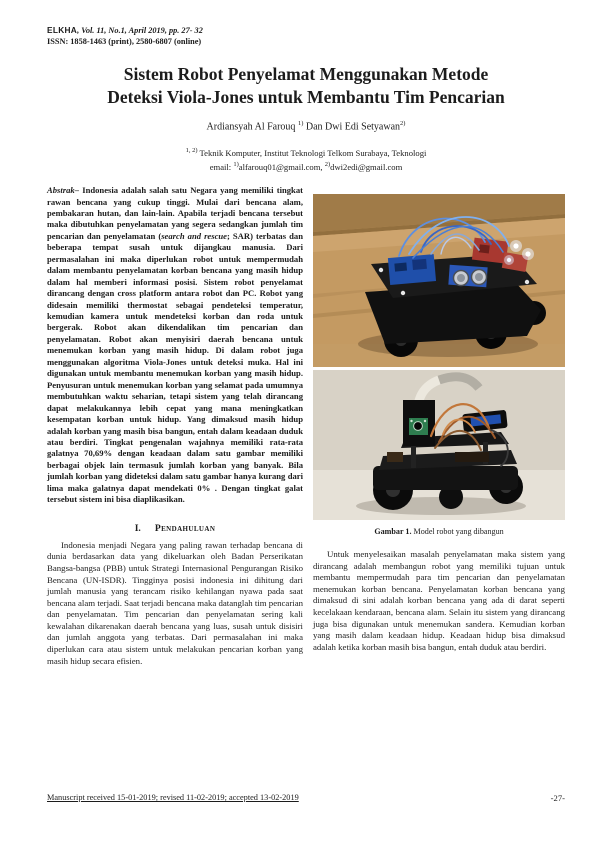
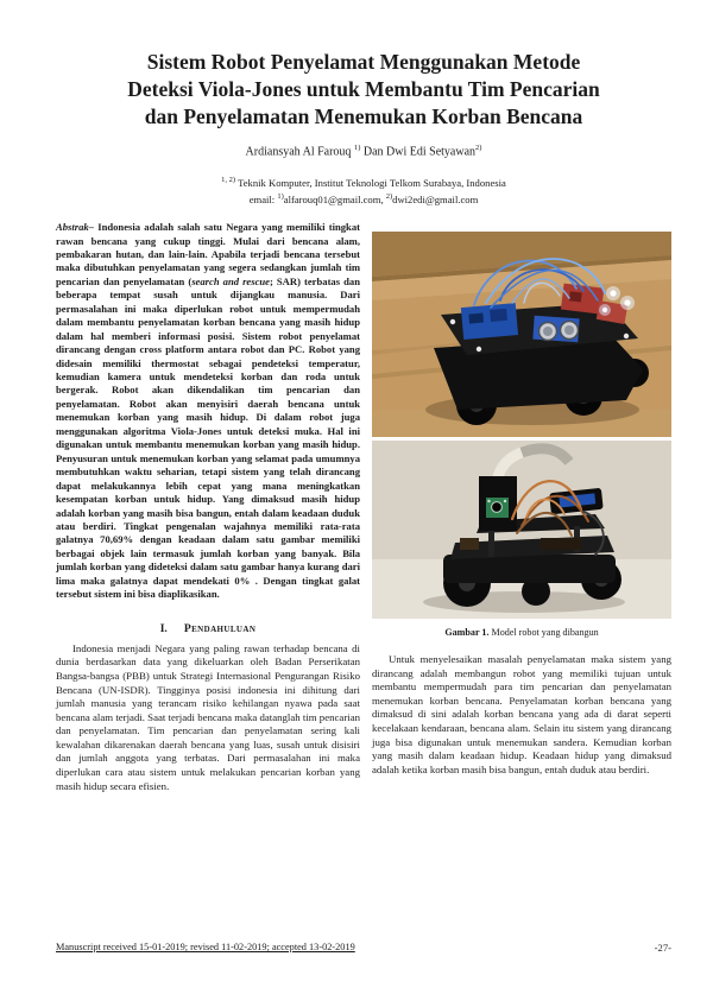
- ELKHA, Vol. 11, No.1, April 2019, pp. 27- 32
- ISSN: 1858-1463 (print), 2580-6807 (online)
  Sistem Robot Penyelamat Menggunakan Metode
  Deteksi Viola-Jones untuk Membantu Tim Pencarian
+ dan Penyelamatan Menemukan Korban Bencana
  Ardiansyah Al Farouq Dan Dwi Edi Setyawan
- Teknik Komputer, Institut Teknologi Telkom Surabaya, Teknologi
+ Teknik Komputer, Institut Teknologi Telkom Surabaya, Indonesia
  email: alfarouq01@gmail.com, dwi2edi@gmail.com
  Abstrak– Indonesia adalah salah satu Negara yang memiliki tingkat rawan bencana yang cukup tinggi. Mulai dari bencana alam, pembakaran hutan, dan lain-lain. Apabila terjadi bencana tersebut maka dibutuhkan penyelamatan yang segera sedangkan jumlah tim pencarian dan penyelamatan (search and rescue; SAR) terbatas dan beberapa tempat susah untuk dijangkau manusia. Dari permasalahan ini maka diperlukan robot untuk mempermudah dalam membantu penyelamatan korban bencana yang masih hidup dalam hal memberi informasi posisi. Sistem robot penyelamat dirancang dengan cross platform antara robot dan PC. Robot yang didesain memiliki thermostat sebagai pendeteksi temperatur, kemudian kamera untuk mendeteksi korban dan roda untuk bergerak. Robot akan dikendalikan tim pencarian dan penyelamatan. Robot akan menyisiri daerah bencana untuk menemukan korban yang masih hidup. Di dalam robot juga menggunakan algoritma Viola-Jones untuk deteksi muka. Hal ini digunakan untuk membantu menemukan korban yang masih hidup. Penyusuran untuk menemukan korban yang selamat pada umumnya membutuhkan waktu seharian, tetapi sistem yang telah dirancang dapat melakukannya lebih cepat yang mana meningkatkan kesempatan korban untuk hidup. Yang dimaksud masih hidup adalah korban yang masih bisa bangun, entah dalam keadaan duduk atau berdiri. Tingkat pengenalan wajahnya memiliki rata-rata galatnya 70,69% dengan keadaan dalam satu gambar memiliki berbagai objek lain termasuk jumlah korban yang banyak. Bila jumlah korban yang dideteksi dalam satu gambar hanya kurang dari lima maka galatnya dapat mendekati 0% . Dengan tingkat galat tersebut sistem ini bisa diaplikasikan.
  I. Pendahuluan
  Indonesia menjadi Negara yang paling rawan terhadap bencana di dunia berdasarkan data yang dikeluarkan oleh Badan Perserikatan Bangsa-bangsa (PBB) untuk Strategi Internasional Pengurangan Risiko Bencana (UN-ISDR). Tingginya posisi indonesia ini dihitung dari jumlah manusia yang terancam risiko kehilangan nyawa pada saat bencana alam terjadi. Saat terjadi bencana maka datanglah tim pencarian dan penyelamatan. Tim pencarian dan penyelamatan sering kali kewalahan dikarenakan daerah bencana yang luas, susah untuk disisiri dan jumlah anggota yang terbatas. Dari permasalahan ini maka diperlukan cara atau sistem untuk melakukan pencarian korban yang masih hidup secara efisien.
  Gambar 1. Model robot yang dibangun
- Untuk menyelesaikan masalah penyelamatan maka sistem yang dirancang adalah membangun robot yang memiliki tujuan untuk membantu mempermudah para tim pencarian dan penyelamatan menemukan korban bencana. Penyelamatan korban bencana yang dimaksud di sini adalah korban bencana yang ada di darat seperti kecelakaan kendaraan, bencana alam. Selain itu sistem yang dirancang juga bisa digunakan untuk menemukan sandera. Kemudian korban yang masih dalam keadaan hidup. Keadaan hidup bisa dimaksud adalah ketika korban masih bisa bangun, entah duduk atau berdiri.
+ Untuk menyelesaikan masalah penyelamatan maka sistem yang dirancang adalah membangun robot yang memiliki tujuan untuk membantu mempermudah para tim pencarian dan penyelamatan menemukan korban bencana. Penyelamatan korban bencana yang dimaksud di sini adalah korban bencana yang ada di darat seperti kecelakaan kendaraan, bencana alam. Selain itu sistem yang dirancang juga bisa digunakan untuk menemukan sandera. Kemudian korban yang masih dalam keadaan hidup. Keadaan hidup yang dimaksud adalah ketika korban masih bisa bangun, entah duduk atau berdiri.
  Manuscript received 15-01-2019; revised 11-02-2019; accepted 13-02-2019
  -27-
